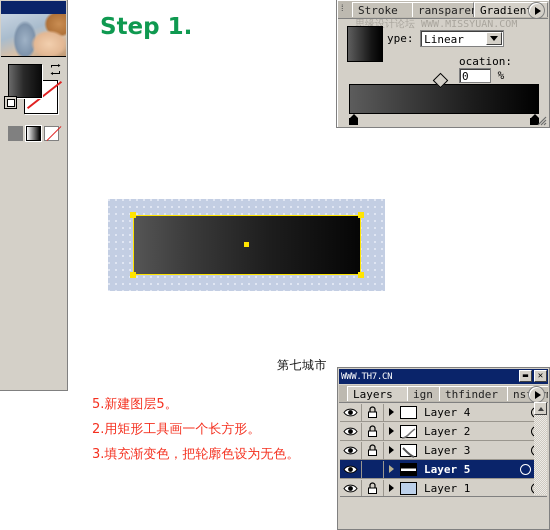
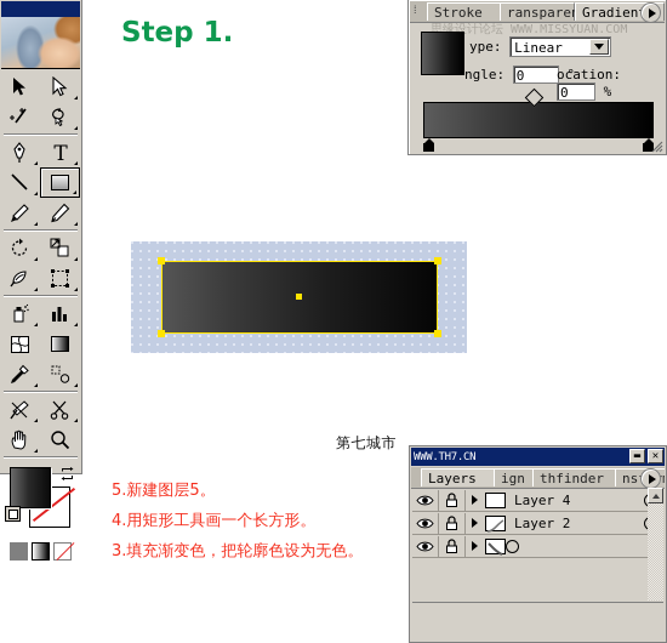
+ T
  Step 1.
  第七城市
  5.新建图层5。
- 2.用矩形工具画一个长方形。
+ 4.用矩形工具画一个长方形。
  3.填充渐变色，把轮廓色设为无色。
  Stroke
  ranspare
  Gradien
  ⁞
  思缘设计论坛 WWW.MISSYUAN.COM
  ype: Linear
+ ngle: 0 °
  ocation: 0 %
  WWW.TH7.CN
  ▬
  ✕
  Layers
  ign
  thfinder
  Layer 4
  Layer 2
- Layer 3
- Layer 5
- Layer 1
